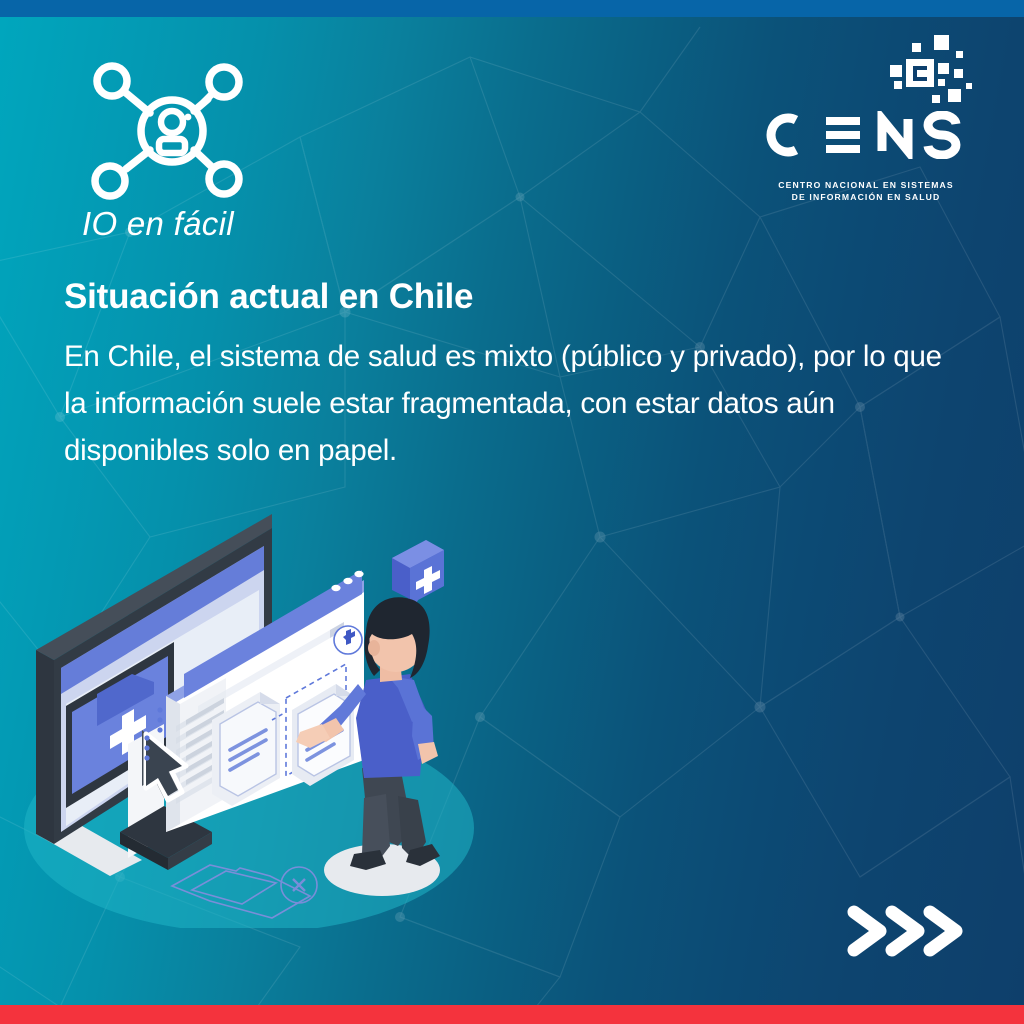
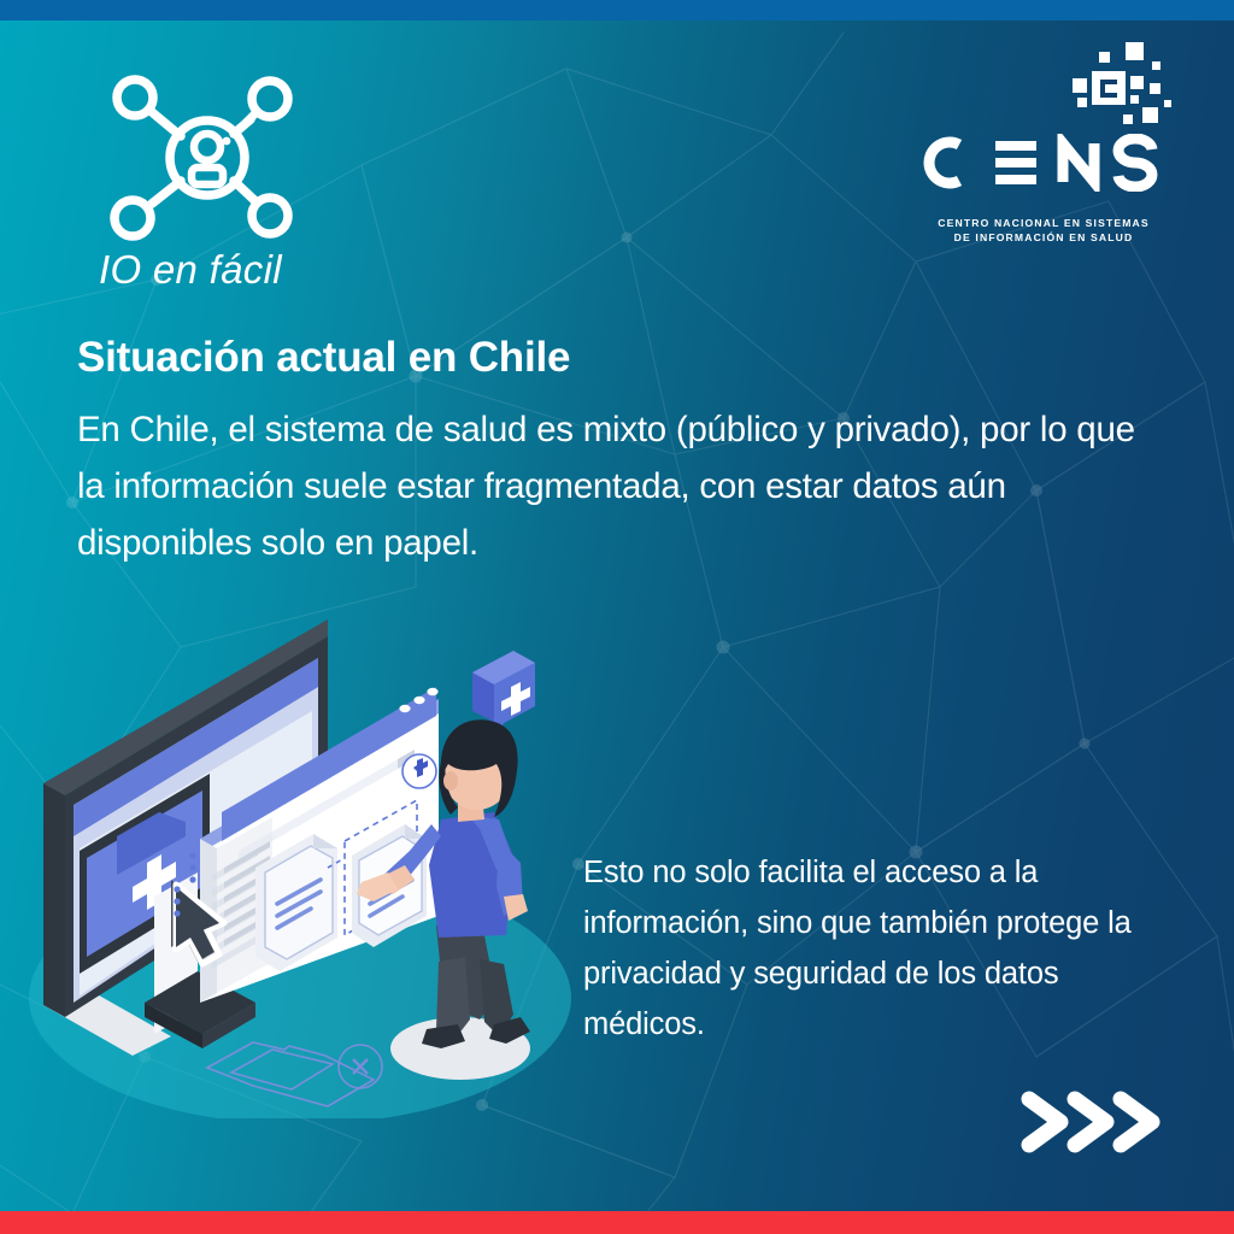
  IO en fácil
  CENTRO NACIONAL EN SISTEMAS
  DE INFORMACIÓN EN SALUD
  Situación actual en Chile
  En Chile, el sistema de salud es mixto (público y privado), por lo que la información suele estar fragmentada, con estar datos aún disponibles solo en papel.
+ Esto no solo facilita el acceso a la información, sino que también protege la privacidad y seguridad de los datos médicos.
